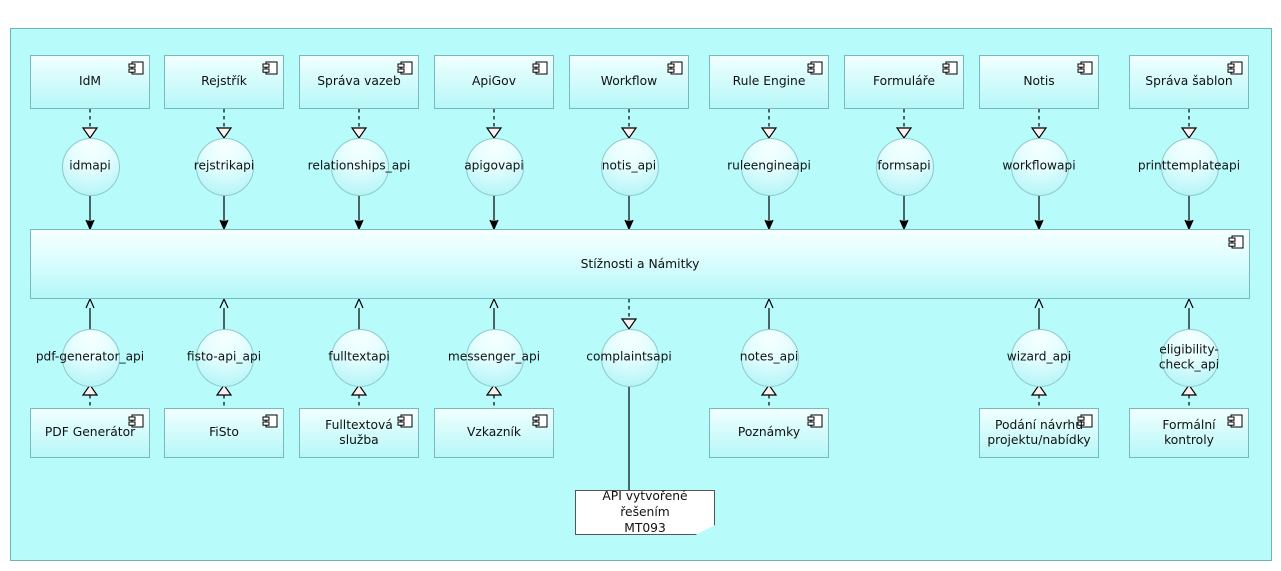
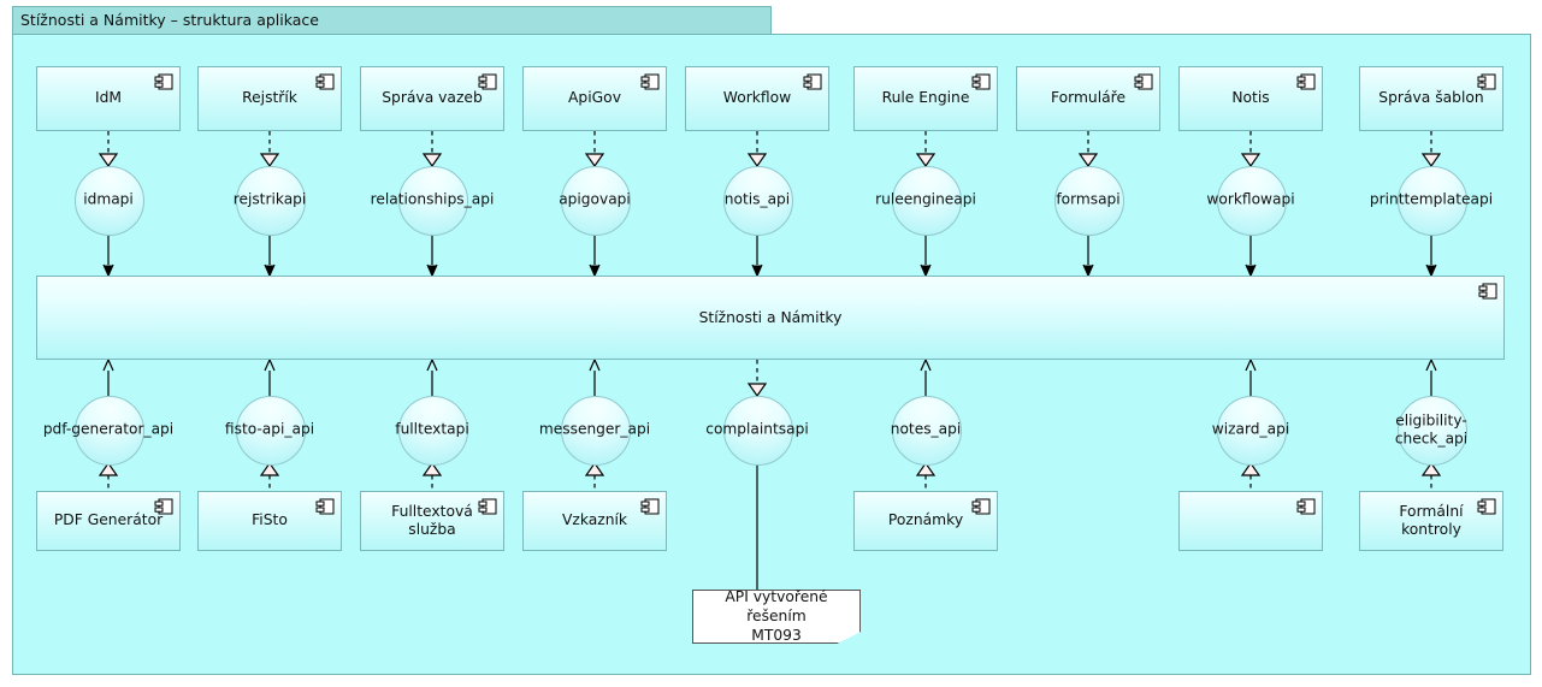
+ Stížnosti a Námitky – struktura aplikace
  IdM
  Rejstřík
  Správa vazeb
  ApiGov
  Workflow
  Rule Engine
  Formuláře
  Notis
  Správa šablon
  idmapi
  rejstrikapi
  relationships_api
  apigovapi
  notis_api
  ruleengineapi
  formsapi
  workflowapi
  printtemplateapi
  Stížnosti a Námitky
  pdf-generator_api
  fisto-api_api
  fulltextapi
  messenger_api
  complaintsapi
  notes_api
  wizard_api
  eligibility-
  check_api
  PDF Generátor
  FiSto
  Fulltextová služba
  Vzkazník
  Poznámky
- Podání návrhu
- projektu/nabídky
  Formální kontroly
  API vytvořené řešením
  MT093
